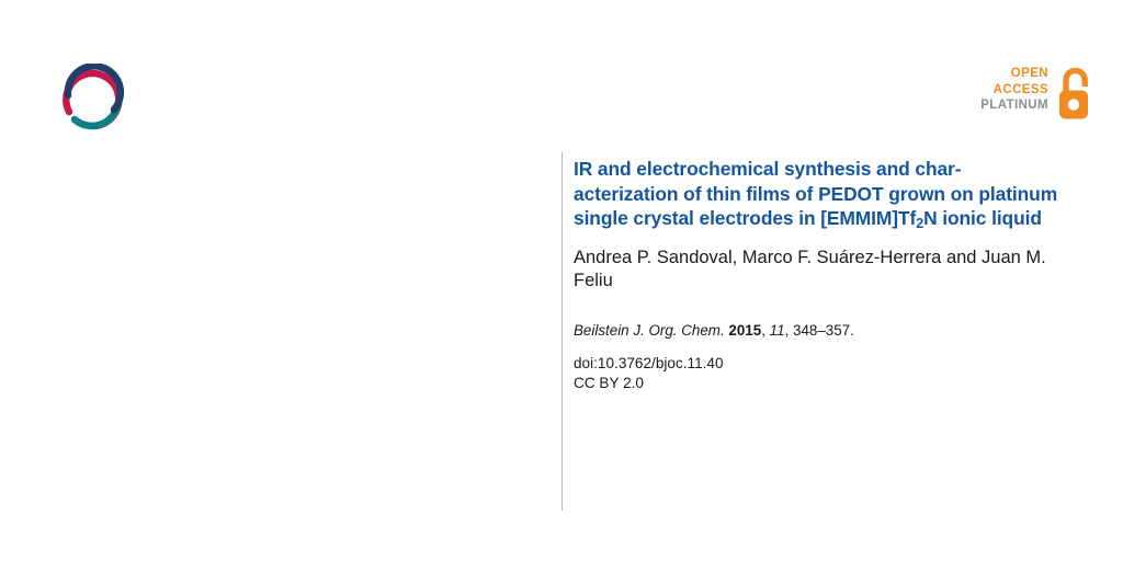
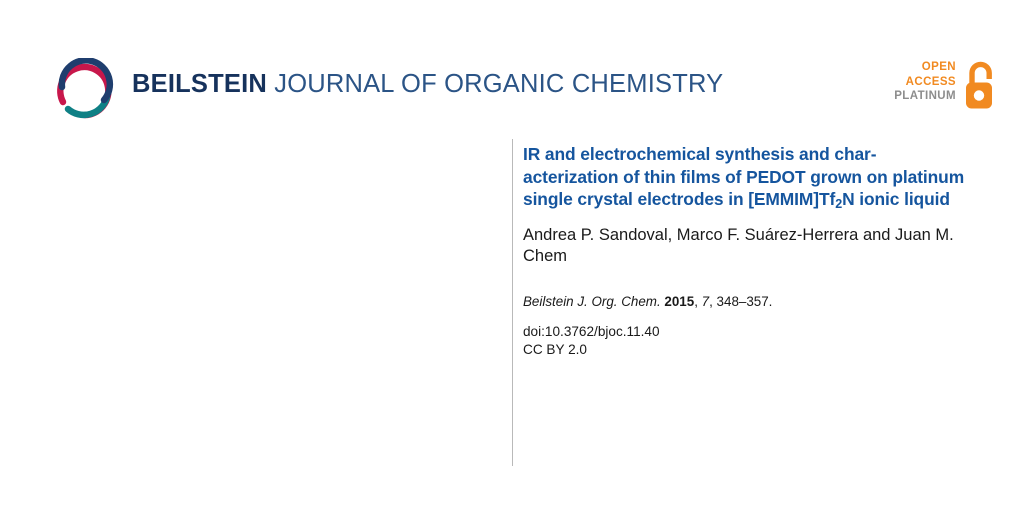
+ BEILSTEIN JOURNAL OF ORGANIC CHEMISTRY
  OPEN
  ACCESS
  PLATINUM
  IR and electrochemical synthesis and char-
  acterization of thin films of PEDOT grown on platinum single crystal electrodes in [EMMIM]Tf2N ionic liquid
- Andrea P. Sandoval, Marco F. Suárez-Herrera and Juan M. Feliu
+ Andrea P. Sandoval, Marco F. Suárez-Herrera and Juan M. Chem
- Beilstein J. Org. Chem. 2015, 11, 348–357.
+ Beilstein J. Org. Chem. 2015, 7, 348–357.
  doi:10.3762/bjoc.11.40
  CC BY 2.0
